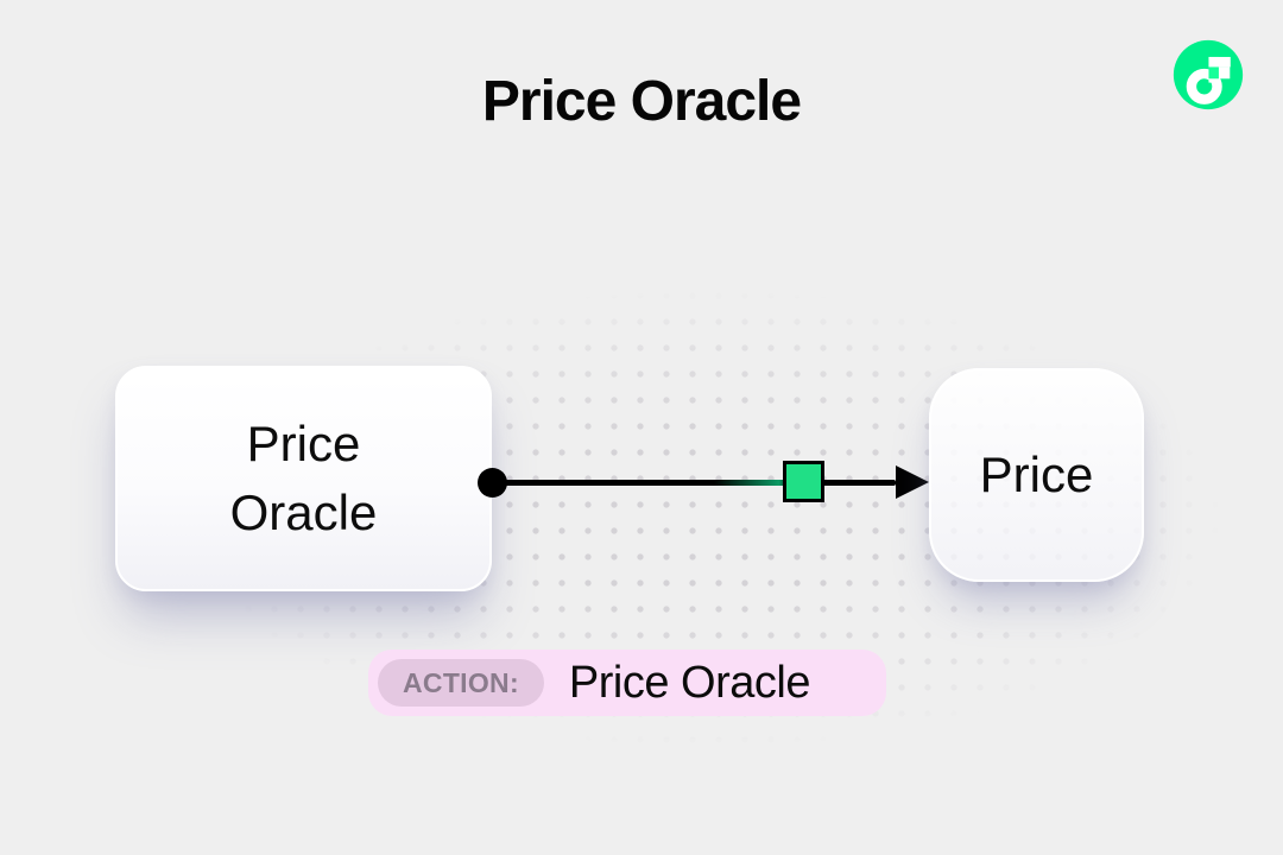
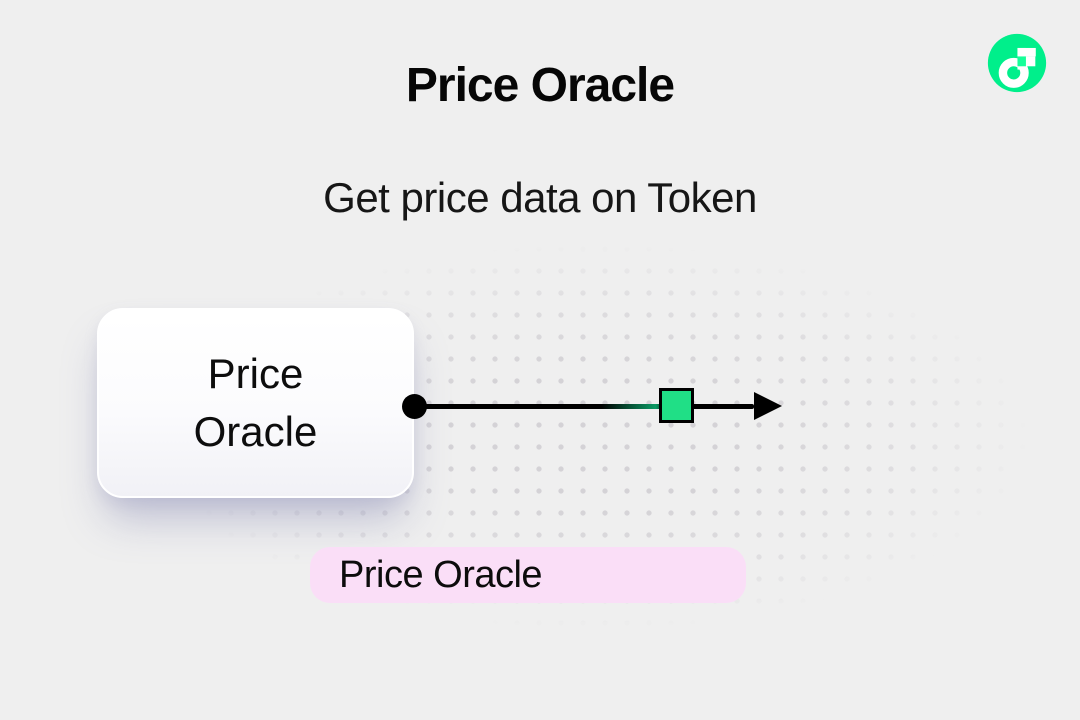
  Price Oracle
+ Get price data on Token
  Price Oracle
- Price
- ACTION:
  Price Oracle
